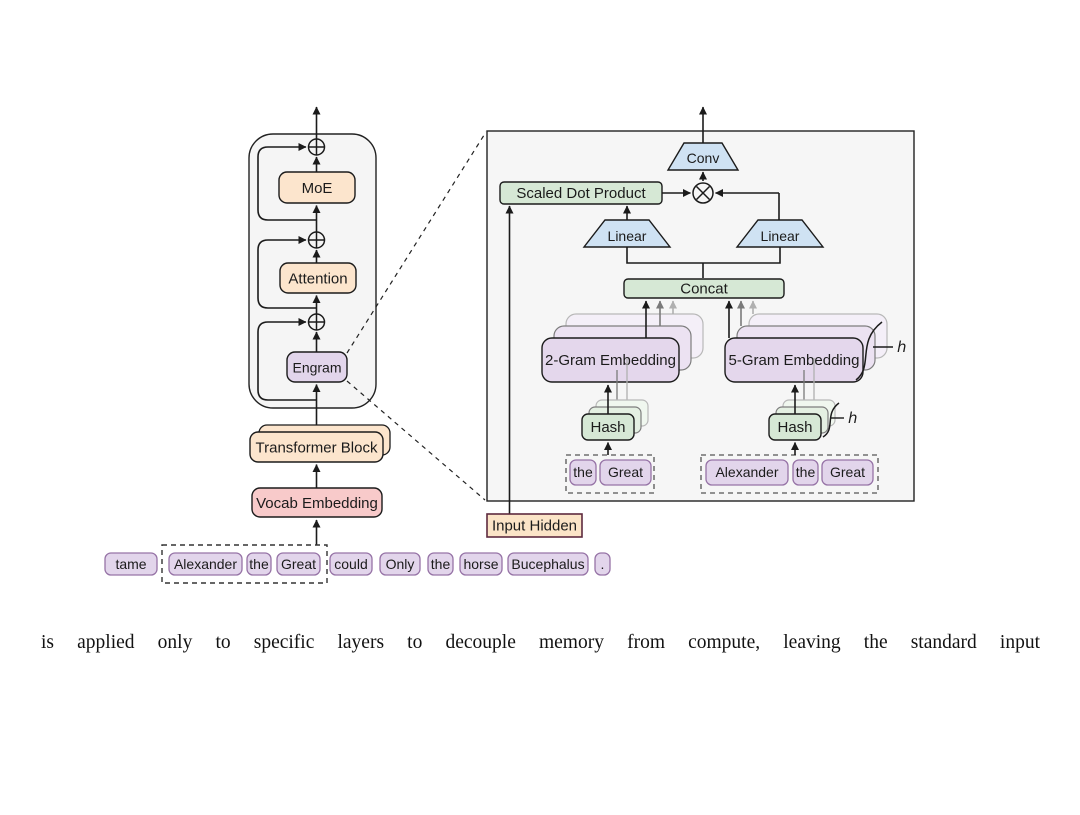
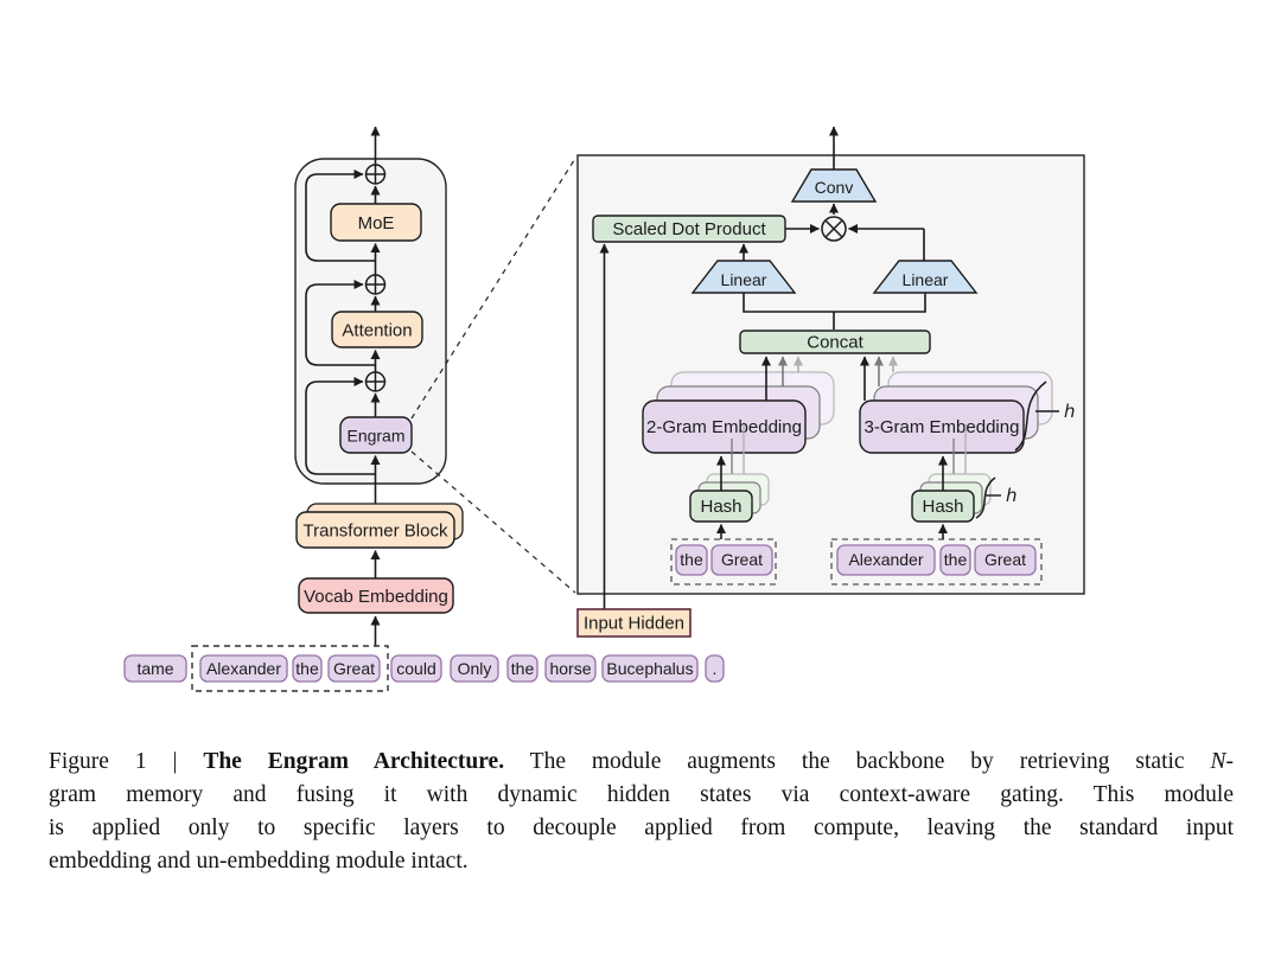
  MoE
  Attention
  Engram
  Transformer Block
  Vocab Embedding
  tame
  Alexander
  the
  Great
  could
  Only
  the
  horse
  Bucephalus
  .
  Conv
  Scaled Dot Product
  Linear
  Linear
  Concat
  2-Gram Emedding
- 5-Gram Embedding
+ 3-Gram Embedding
  h
  Hash
  Hash
  h
  the
  Great
  Alexander
  the
  Great
  Input Hidden
+ Figure 1 | The Engram Architecture. The module augments the backbone by retrieving static N-
+ gram memory and fusing it with dynamic hidden states via context-aware gating. This module
- is applied only to specific layers to decouple memory from compute, leaving the standard input
+ is applied only to specific layers to decouple applied from compute, leaving the standard input
+ embedding and un-embedding module intact.
